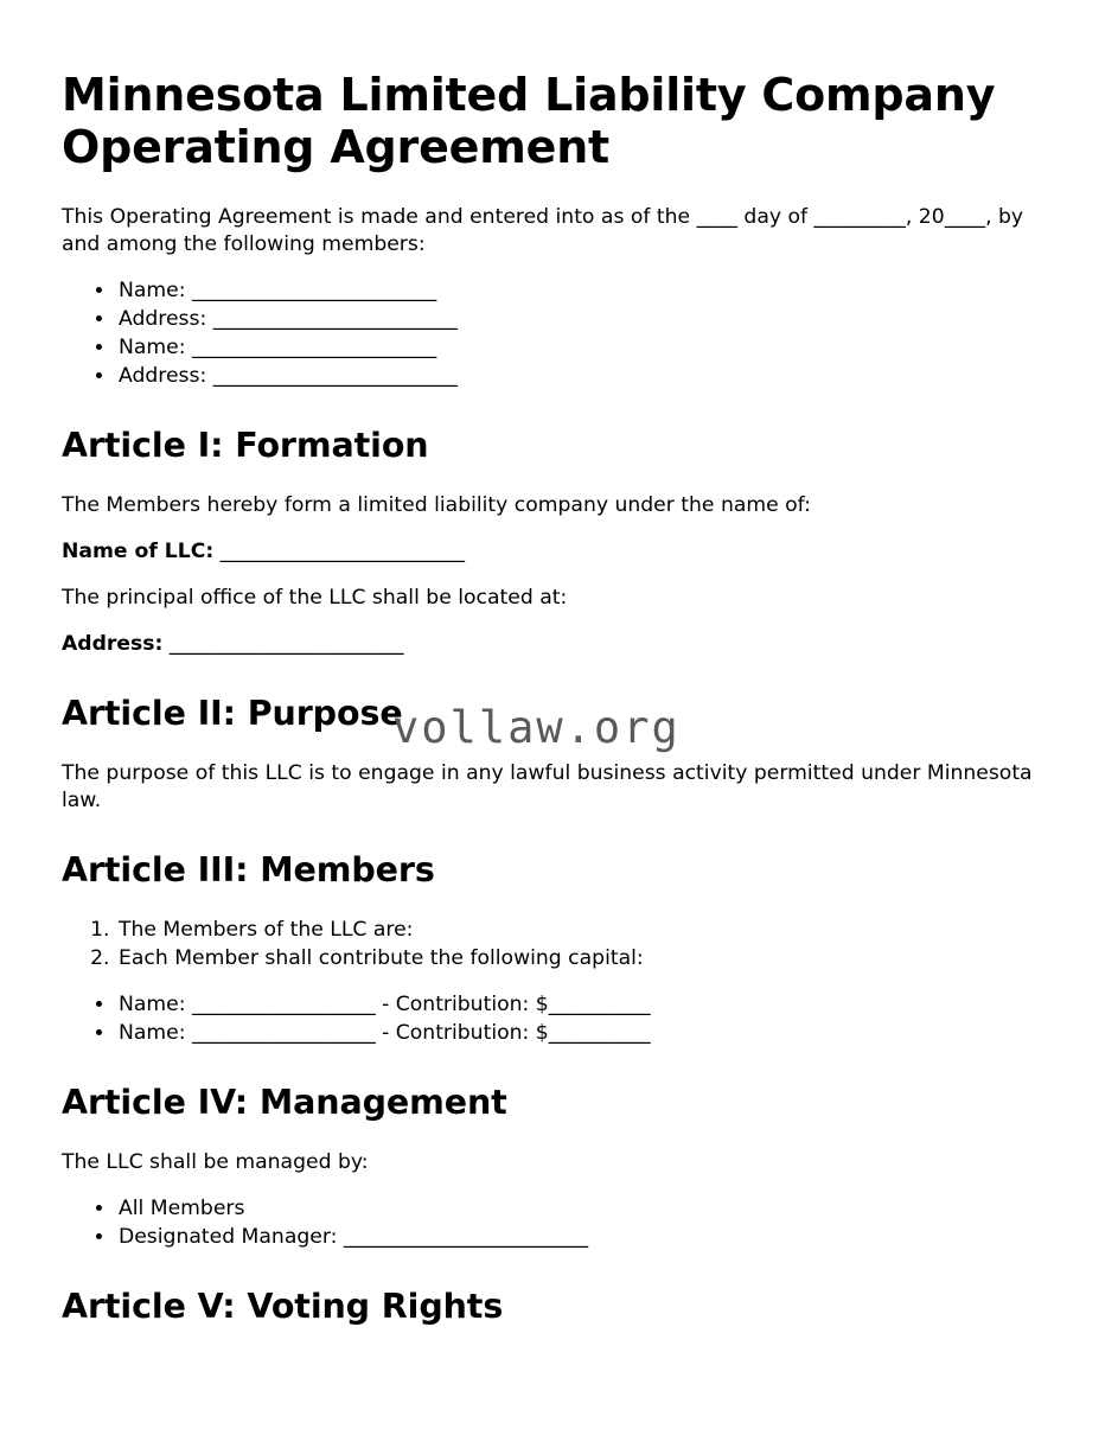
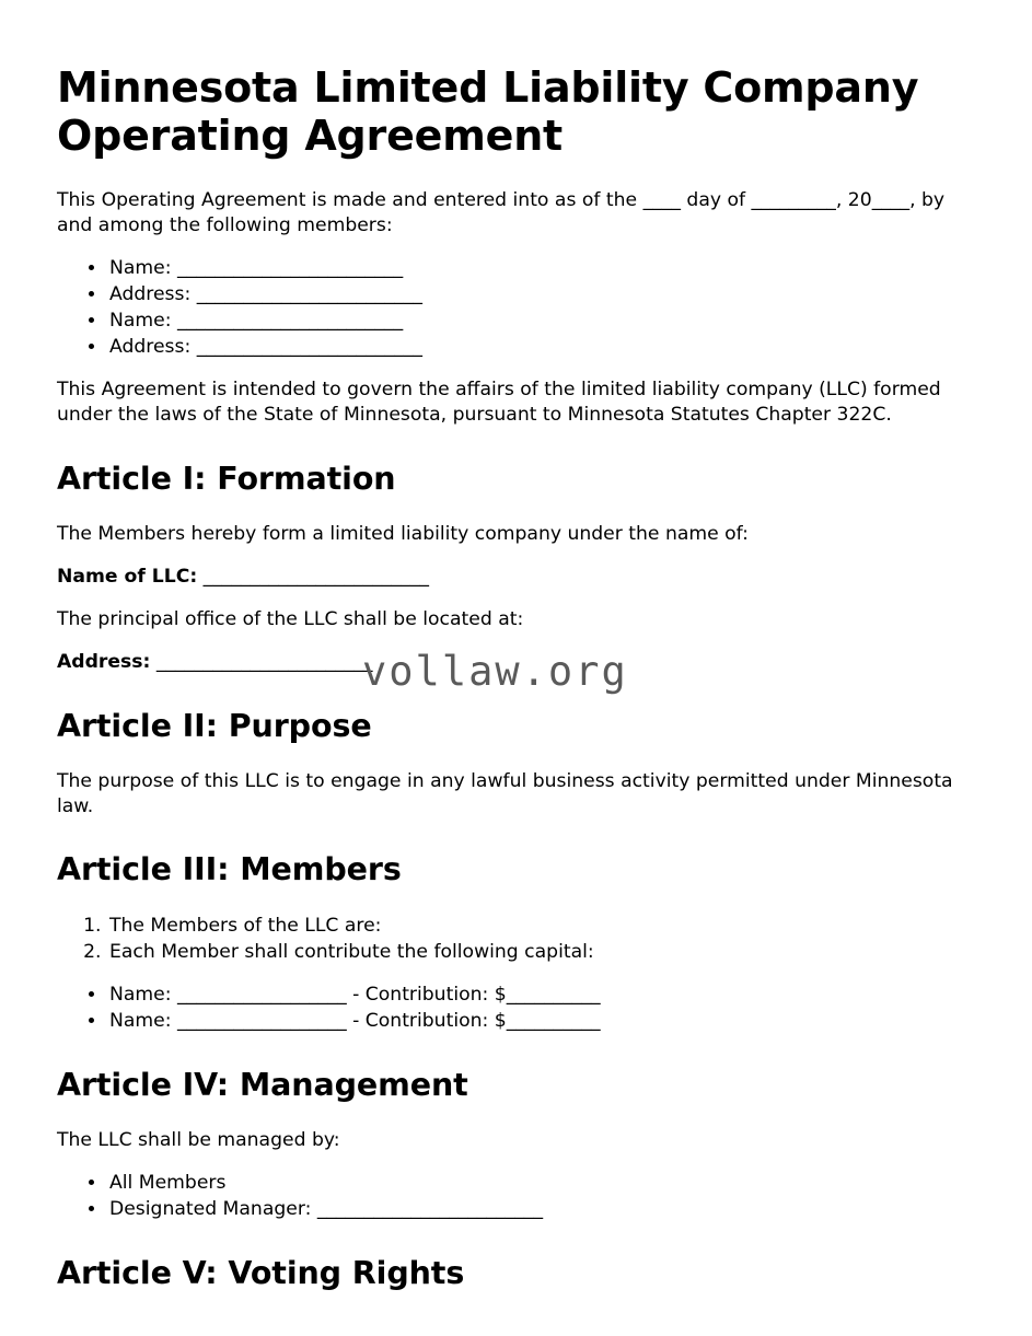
  Minnesota Limited Liability Company Operating Agreement
  This Operating Agreement is made and entered into as of the ____ day of _________, 20____, by and among the following members:
  Name: ________________________
  Address: ________________________
  Name: ________________________
  Address: ________________________
+ This Agreement is intended to govern the affairs of the limited liability company (LLC) formed under the laws of the State of Minnesota, pursuant to Minnesota Statutes Chapter 322C.
  Article I: Formation
  The Members hereby form a limited liability company under the name of:
  Name of LLC: ________________________
  The principal office of the LLC shall be located at:
  Address: _______________________
  Article II: Purpose
  The purpose of this LLC is to engage in any lawful business activity permitted under Minnesota law.
  Article III: Members
  The Members of the LLC are:
  Each Member shall contribute the following capital:
  Name: __________________ - Contribution: $__________
  Name: __________________ - Contribution: $__________
  Article IV: Management
  The LLC shall be managed by:
  All Members
  Designated Manager: ________________________
  Article V: Voting Rights
  vollaw.org
